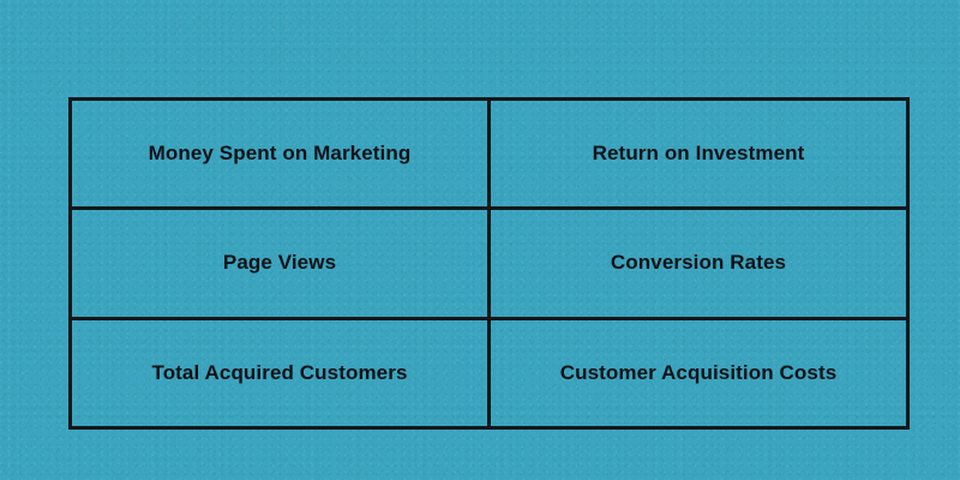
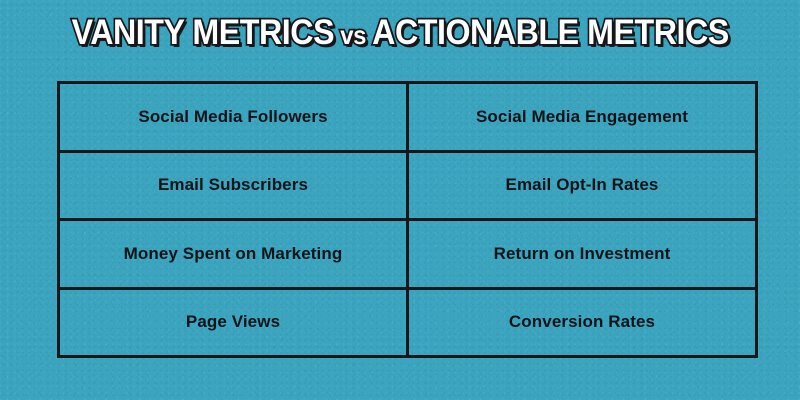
+ VANITY METRICS vs ACTIONABLE METRICS
+ Social Media Followers	Social Media Engagement
+ Email Subscribers	Email Opt-In Rates
  Money Spent on Marketing	Return on Investment
  Page Views	Conversion Rates
- Total Acquired Customers	Customer Acquisition Costs
